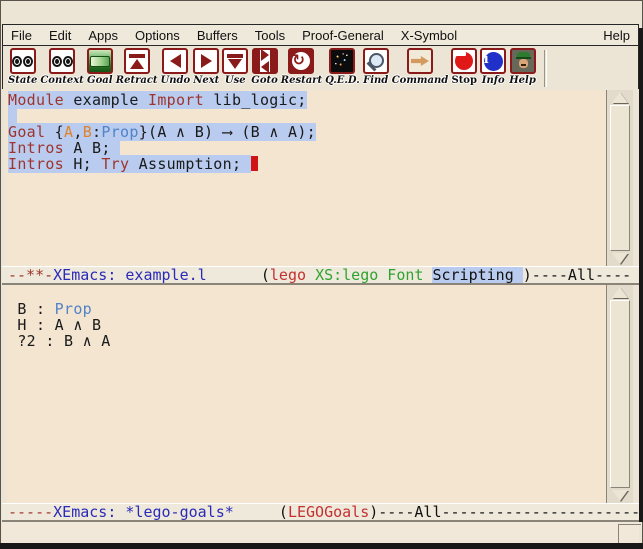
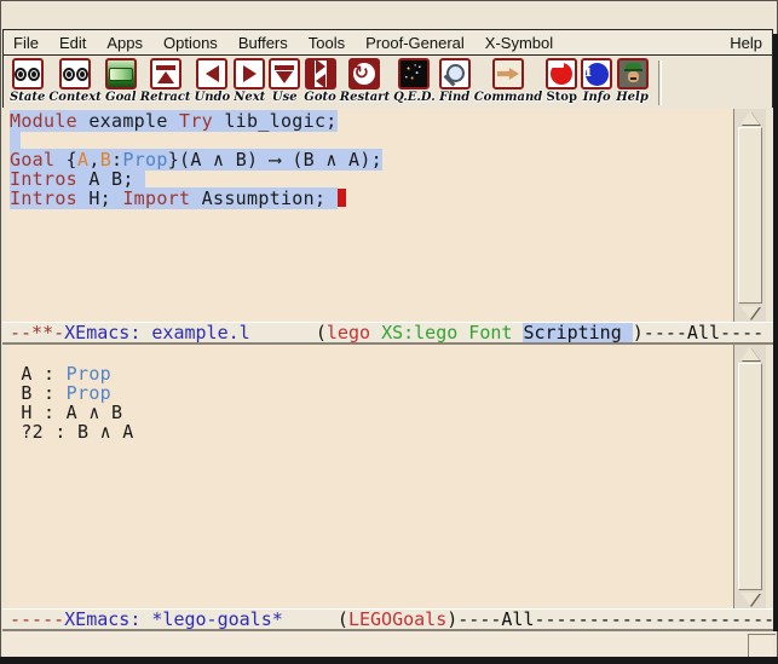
  File
  Edit
  Apps
  Options
  Buffers
  Tools
  Proof-General
  X-Symbol
  Help
  State
  Context
  Goal
  Retract
  Undo
  Next
  Use
  Goto
  ↻
  Restart
  Q.E.D.
  Find
  Command
  Stop
  i
  Info
  Help
- Module example Import lib_logic;
+ Module example Try lib_logic;
  Goal {A,B:Prop}(A ∧ B) ⟶ (B ∧ A);
  Intros A B;
- Intros H; Try Assumption;
+ Intros H; Import Assumption;
  --**-XEmacs: example.l (lego XS:lego Font Scripting )----All----
+ A : Prop
  B : Prop
  H : A ∧ B
  ?2 : B ∧ A
  -----XEmacs: *lego-goals* (LEGOGoals)----All----------------------
